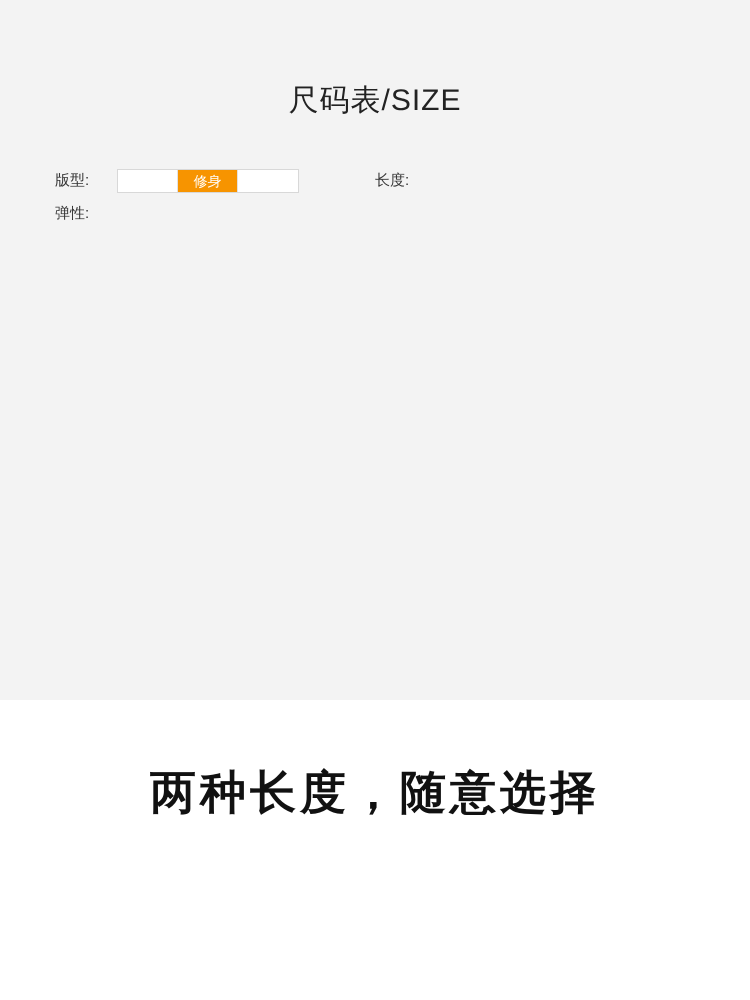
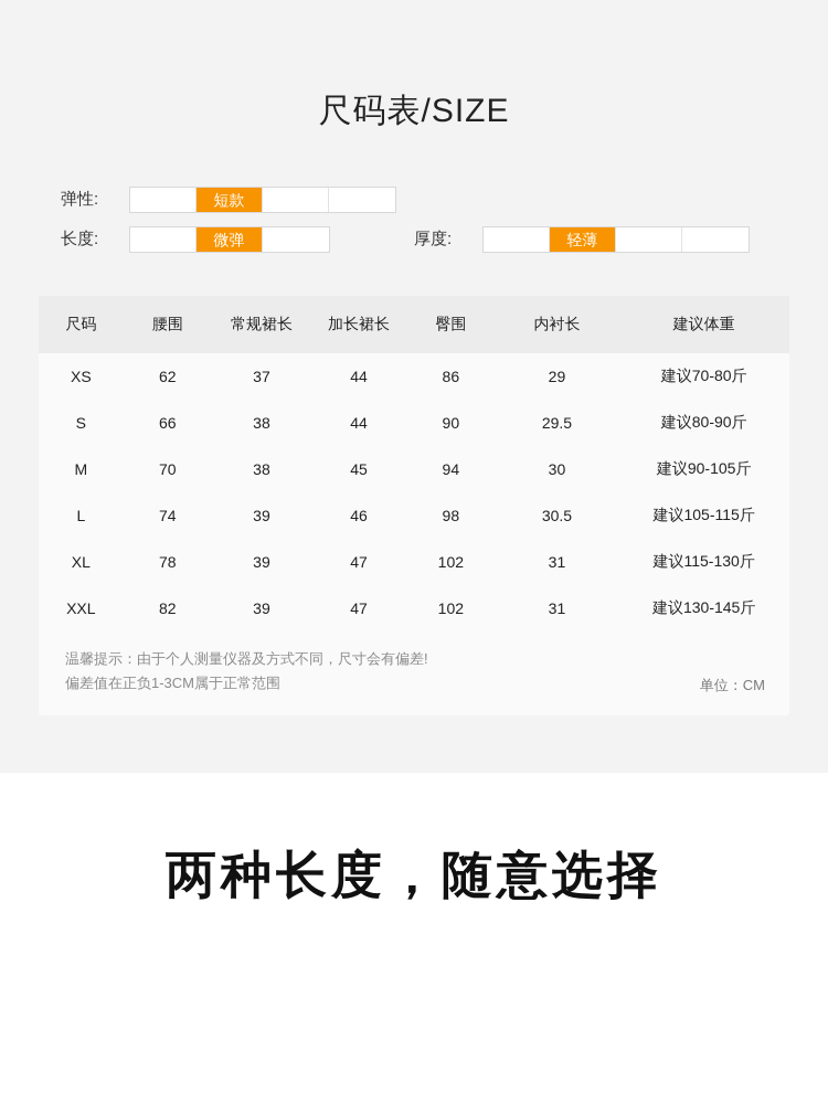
  尺码表/SIZE
- 版型:
- 修身
- 长度:
+ 弹性:
+ 短款
- 弹性:
+ 长度:
+ 微弹
+ 厚度:
+ 轻薄
+ 尺码	腰围	常规裙长	加长裙长	臀围	内衬长	建议体重
+ XS	62	37	44	86	29	建议70-80斤
+ S	66	38	44	90	29.5	建议80-90斤
+ M	70	38	45	94	30	建议90-105斤
+ L	74	39	46	98	30.5	建议105-115斤
+ XL	78	39	47	102	31	建议115-130斤
+ XXL	82	39	47	102	31	建议130-145斤
+ 温馨提示：由于个人测量仪器及方式不同，尺寸会有偏差!
+ 偏差值在正负1-3CM属于正常范围
+ 单位：CM
  两种长度，随意选择
